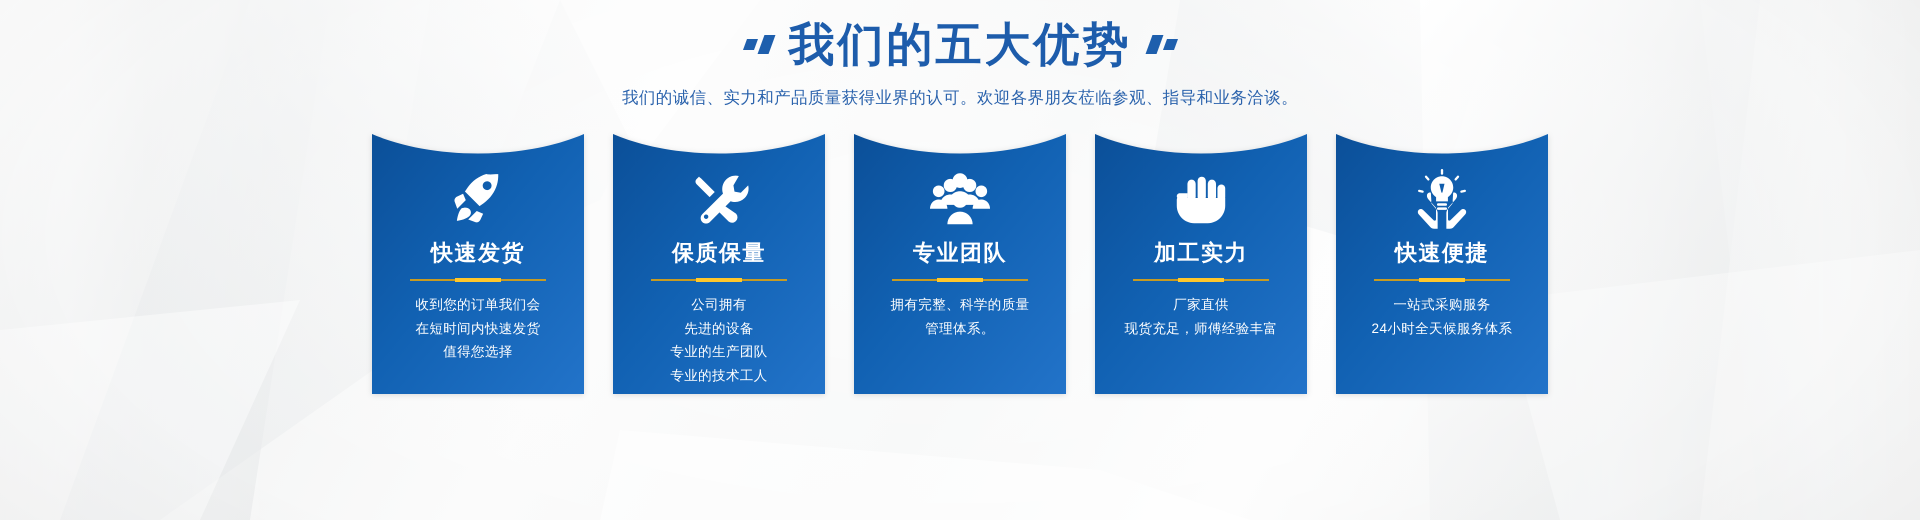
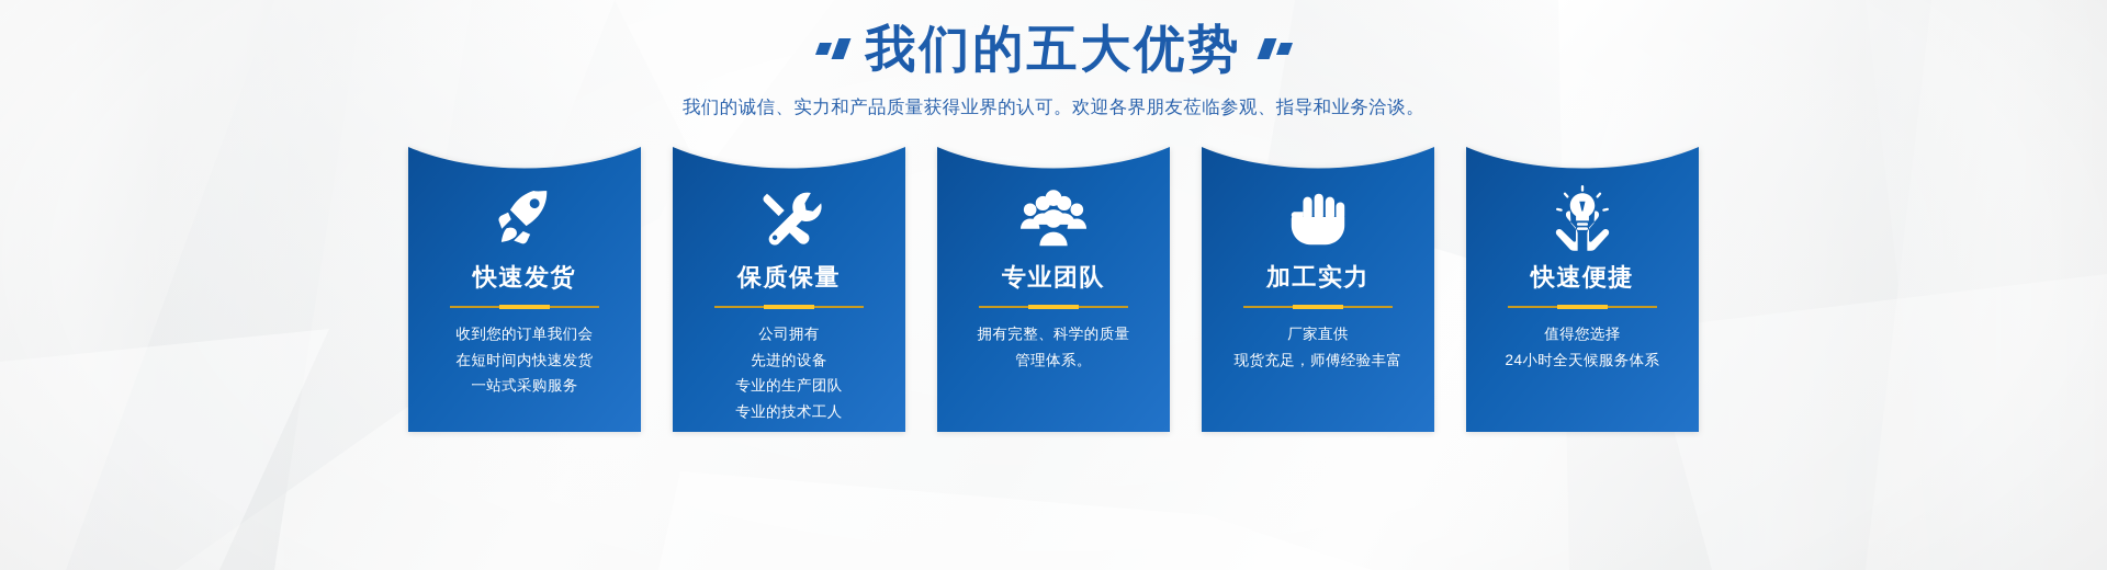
  我们的五大优势
  我们的诚信、实力和产品质量获得业界的认可。欢迎各界朋友莅临参观、指导和业务洽谈。
  快速发货
  收到您的订单我们会
  在短时间内快速发货
- 值得您选择
+ 一站式采购服务
  保质保量
  公司拥有
  先进的设备
  专业的生产团队
  专业的技术工人
  专业团队
  拥有完整、科学的质量
  管理体系。
  加工实力
  厂家直供
  现货充足，师傅经验丰富
  快速便捷
- 一站式采购服务
+ 值得您选择
  24小时全天候服务体系
